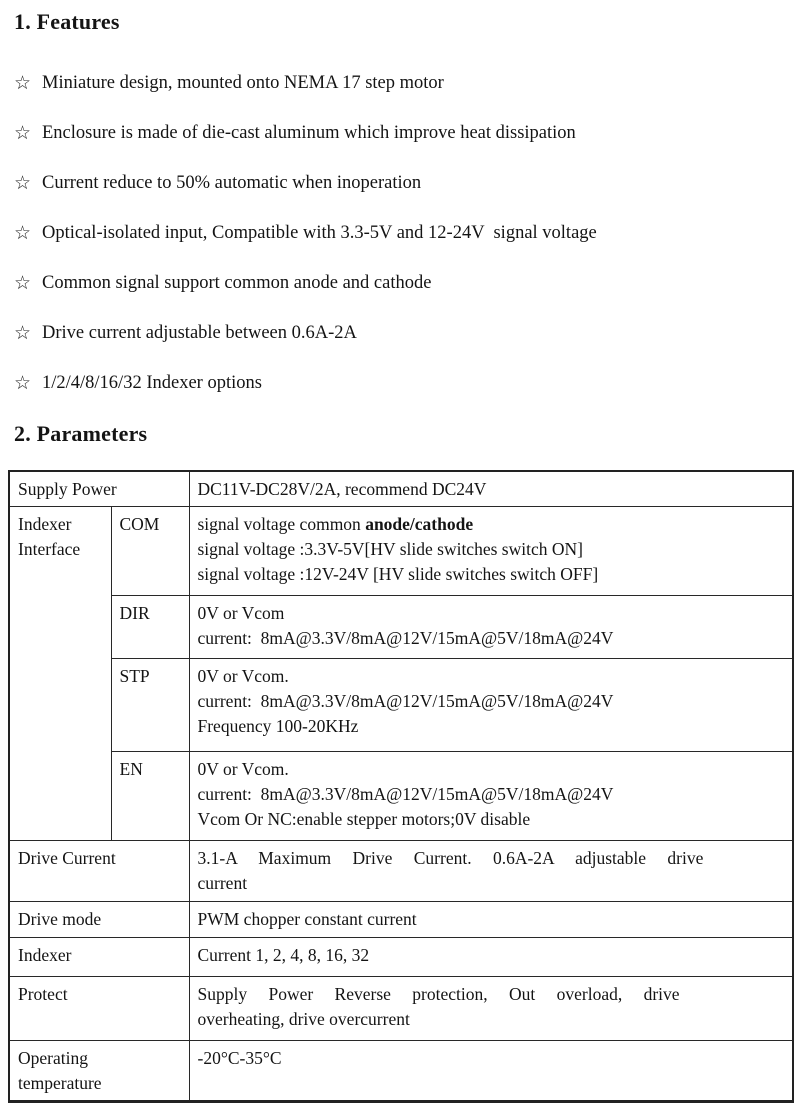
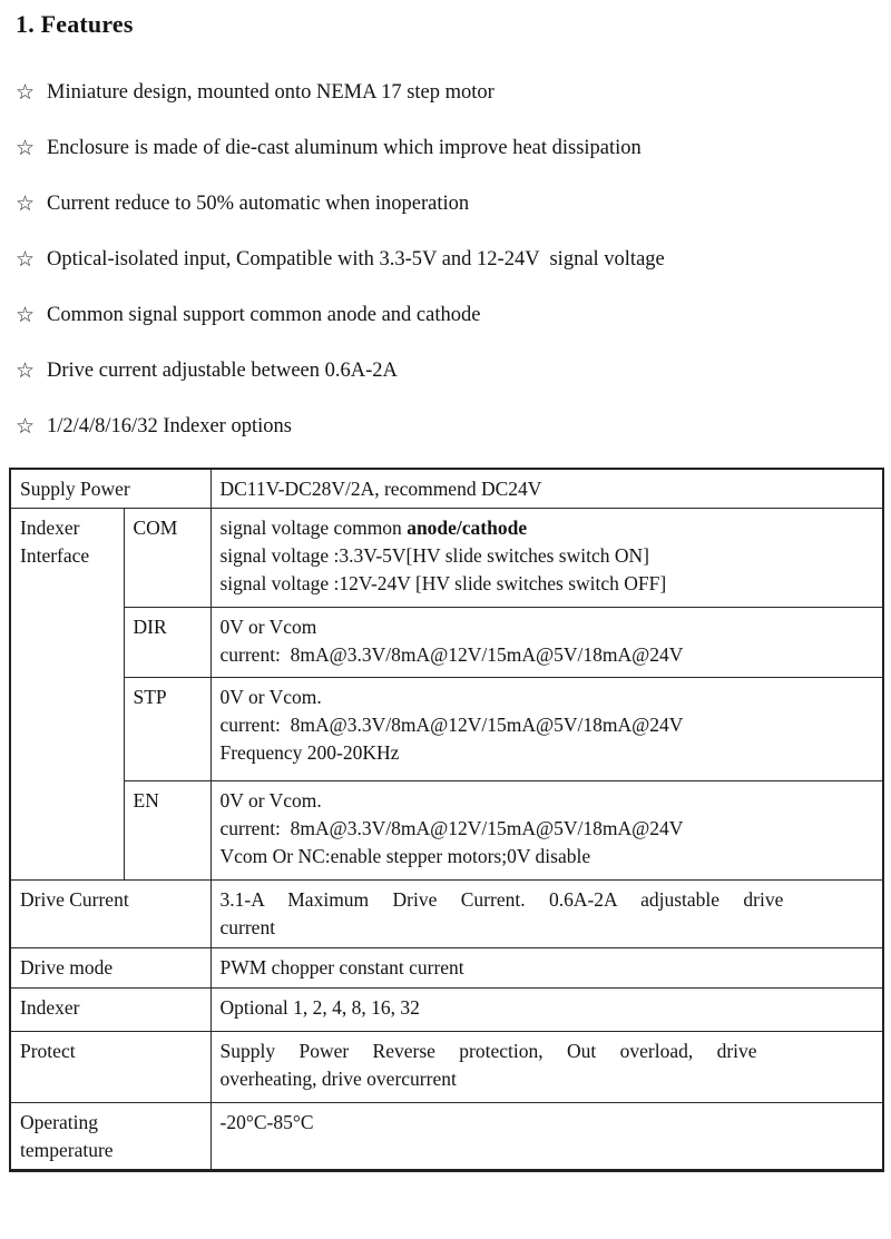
  1. Features
  ☆
  Miniature design, mounted onto NEMA 17 step motor
  ☆
  Enclosure is made of die-cast aluminum which improve heat dissipation
  ☆
  Current reduce to 50% automatic when inoperation
  ☆
  Optical-isolated input, Compatible with 3.3-5V and 12-24V signal voltage
  ☆
  Common signal support common anode and cathode
  ☆
  Drive current adjustable between 0.6A-2A
  ☆
  1/2/4/8/16/32 Indexer options
- 2. Parameters
  Supply Power	DC11V-DC28V/2A, recommend DC24V
  Indexer Interface	COM	signal voltage common anode/cathode signal voltage :3.3V-5V[HV slide switches switch ON] signal voltage :12V-24V [HV slide switches switch OFF]
  DIR	0V or Vcom current: 8mA@3.3V/8mA@12V/15mA@5V/18mA@24V
- STP	0V or Vcom. current: 8mA@3.3V/8mA@12V/15mA@5V/18mA@24V Frequency 100-20KHz
+ STP	0V or Vcom. current: 8mA@3.3V/8mA@12V/15mA@5V/18mA@24V Frequency 200-20KHz
  EN	0V or Vcom. current: 8mA@3.3V/8mA@12V/15mA@5V/18mA@24V Vcom Or NC:enable stepper motors;0V disable
  Drive Current	3.1-A Maximum Drive Current. 0.6A-2A adjustable drive current
  Drive mode	PWM chopper constant current
- Indexer	Current 1, 2, 4, 8, 16, 32
+ Indexer	Optional 1, 2, 4, 8, 16, 32
  Protect	Supply Power Reverse protection, Out overload, drive overheating, drive overcurrent
- Operating temperature	-20°C-35°C
+ Operating temperature	-20°C-85°C
